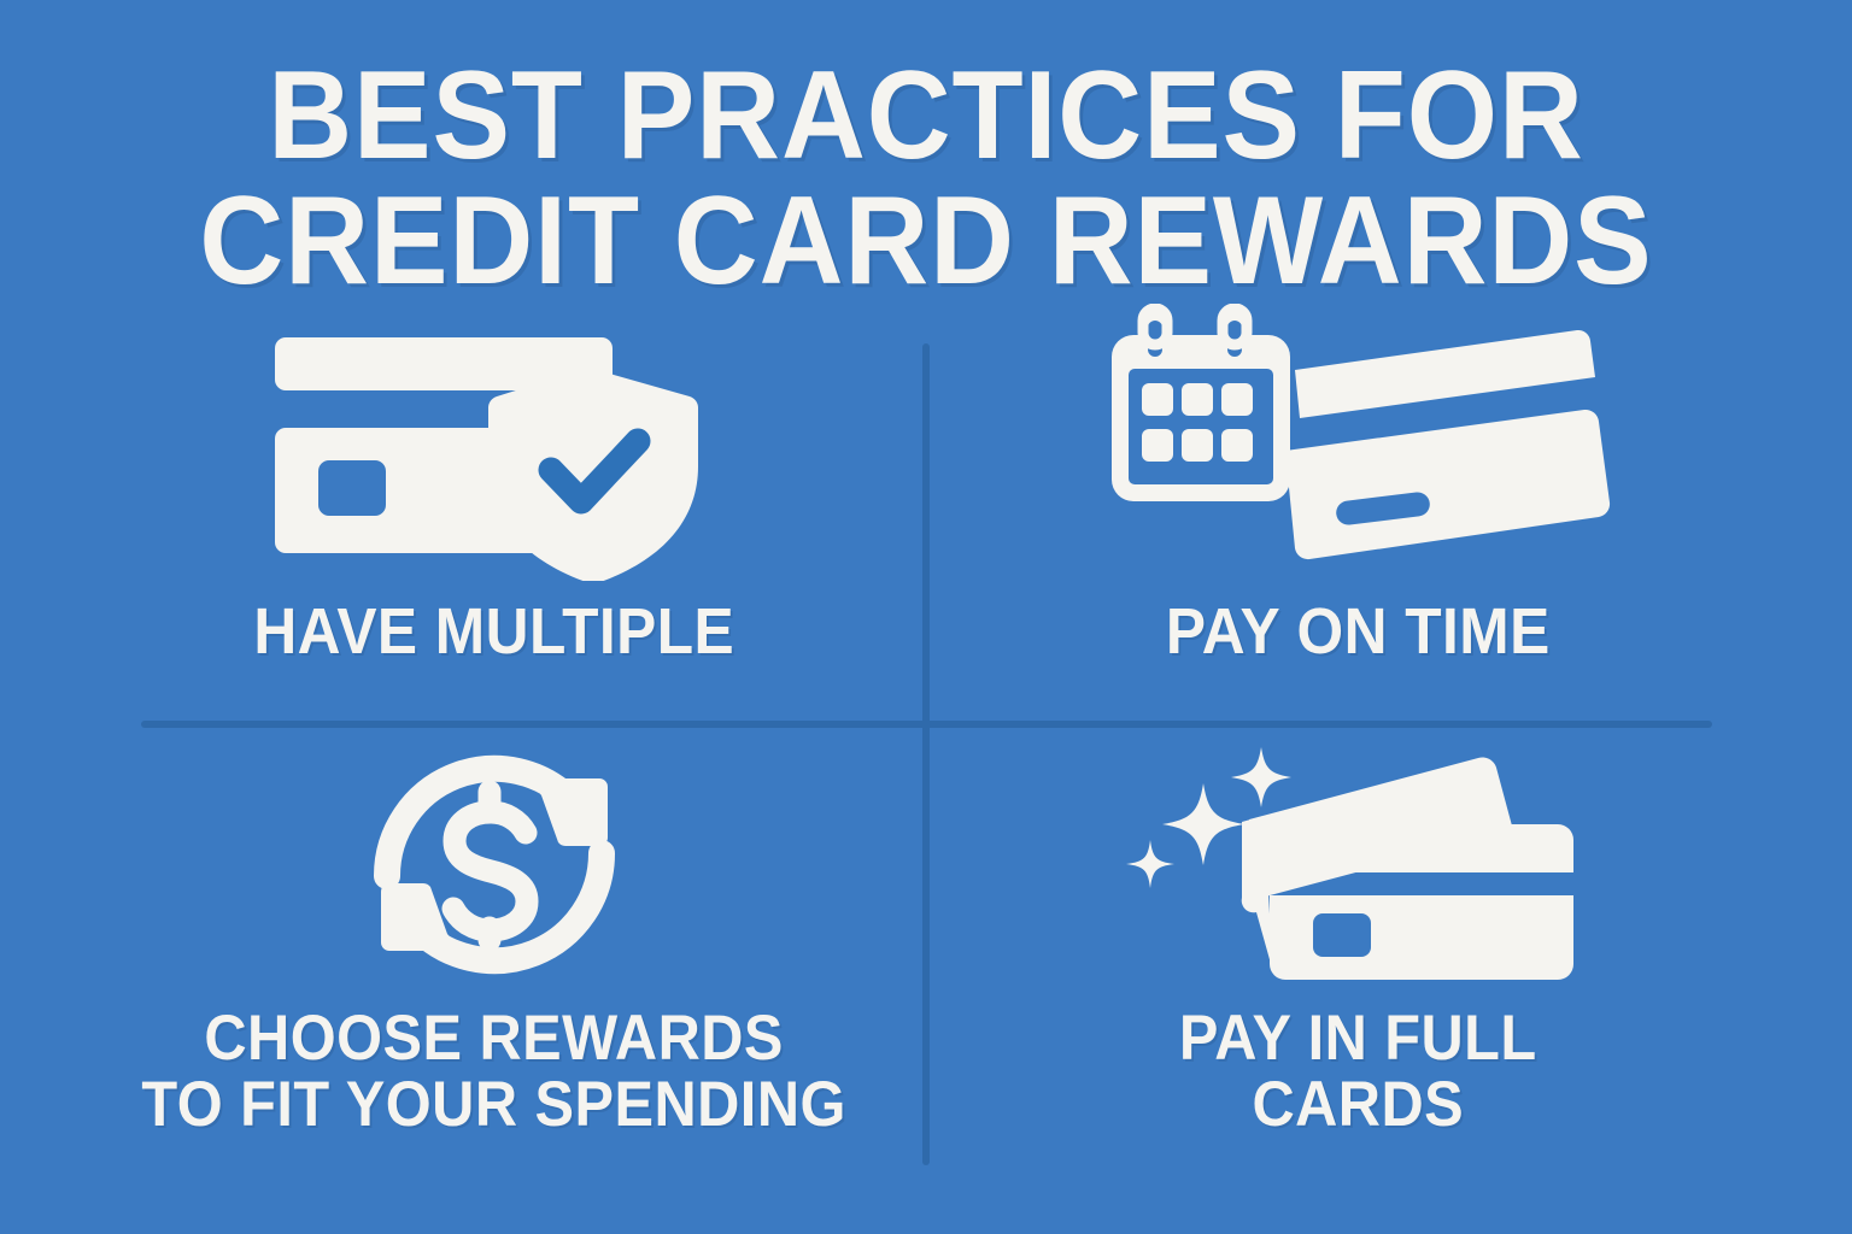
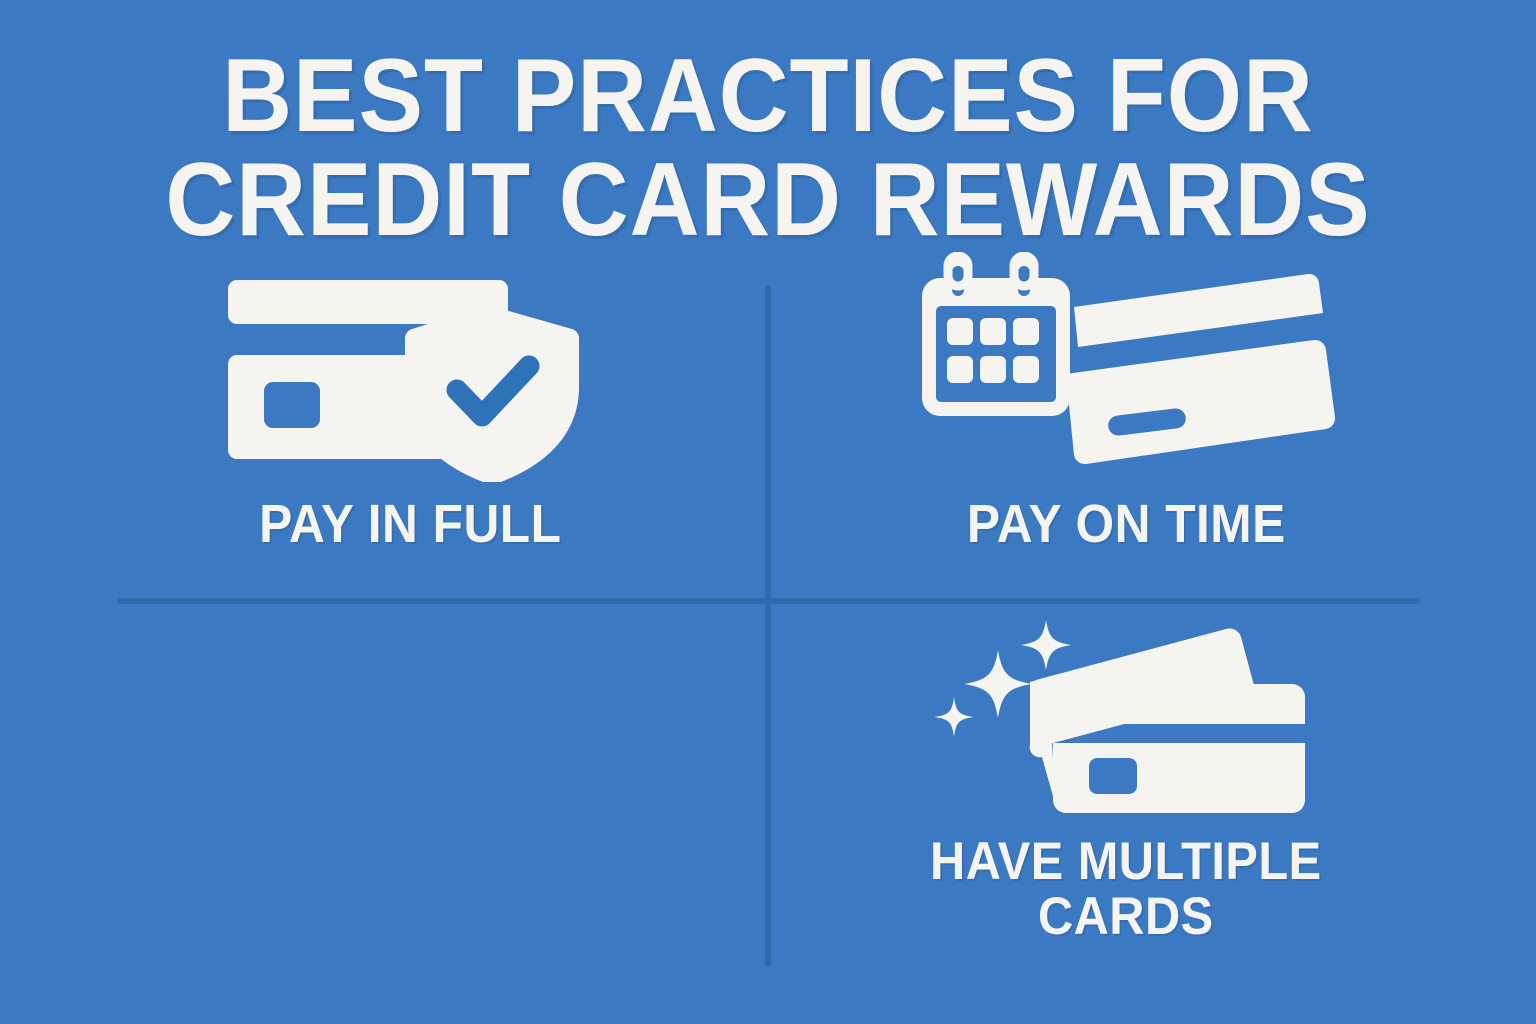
  BEST PRACTICES FOR
  CREDIT CARD REWARDS
- HAVE MULTIPLE
+ PAY IN FULL
  PAY ON TIME
- CHOOSE REWARDS
- TO FIT YOUR SPENDING
- PAY IN FULL
+ HAVE MULTIPLE
  CARDS
